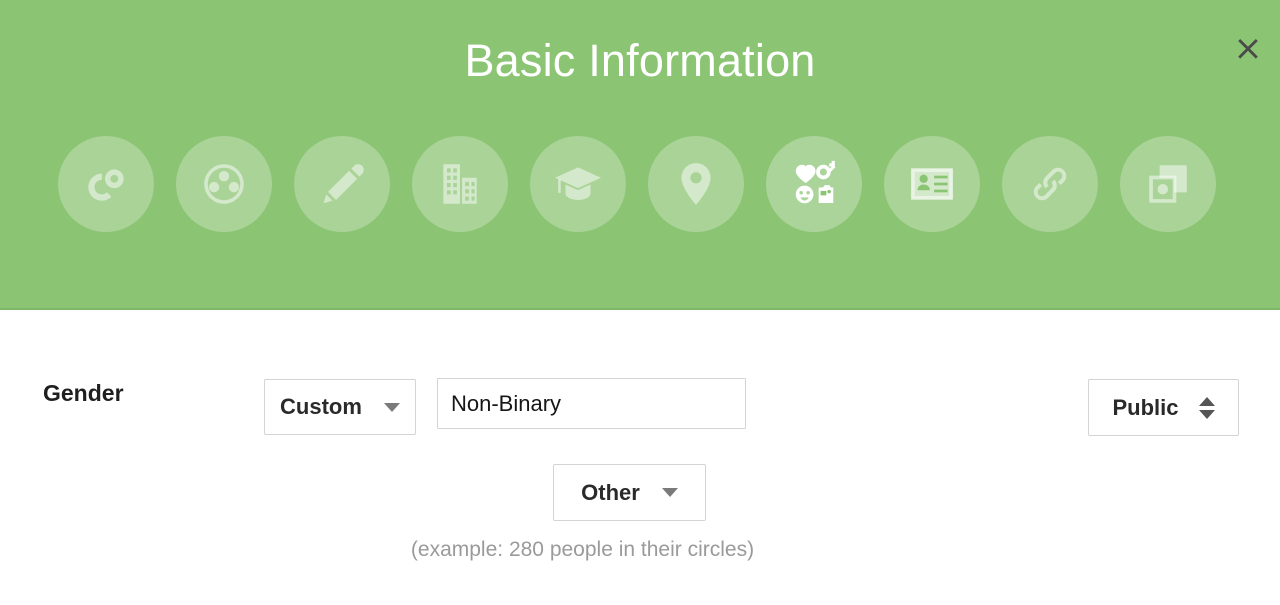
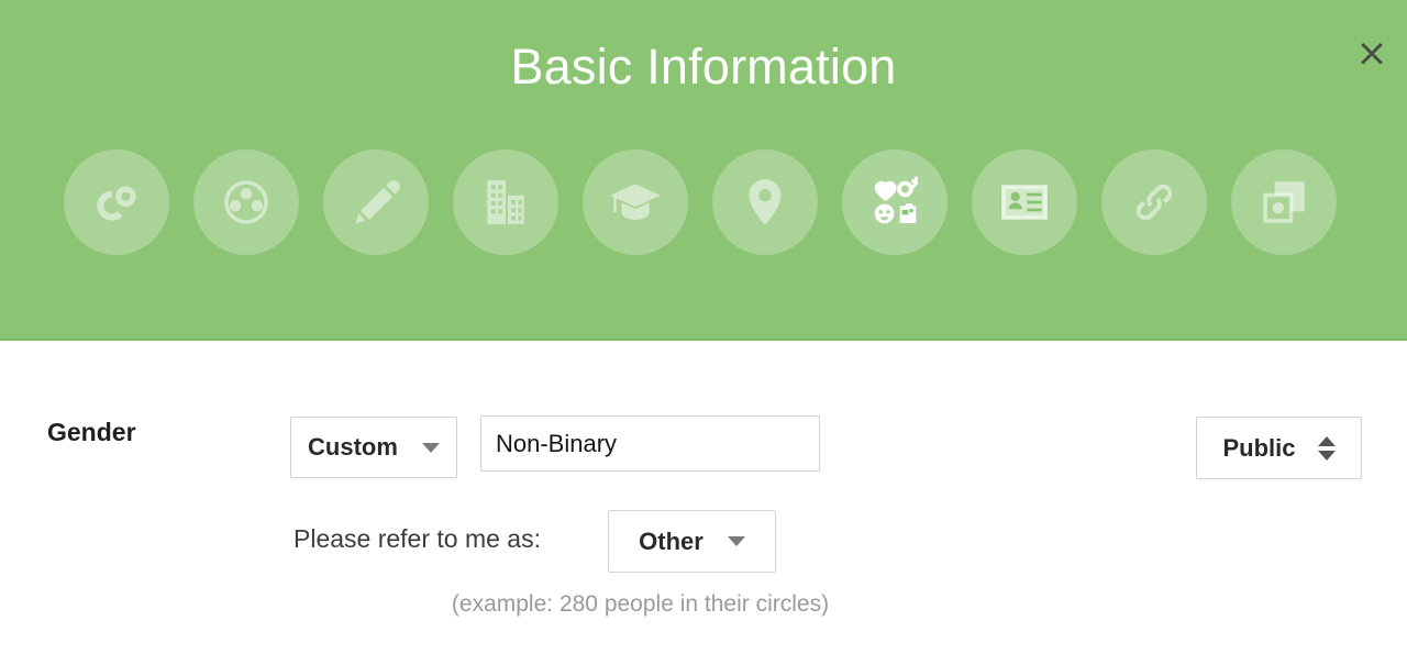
  Basic Information
  Gender
  Custom
  Non-Binary
  Public
+ Please refer to me as:
  Other
  (example: 280 people in their circles)
